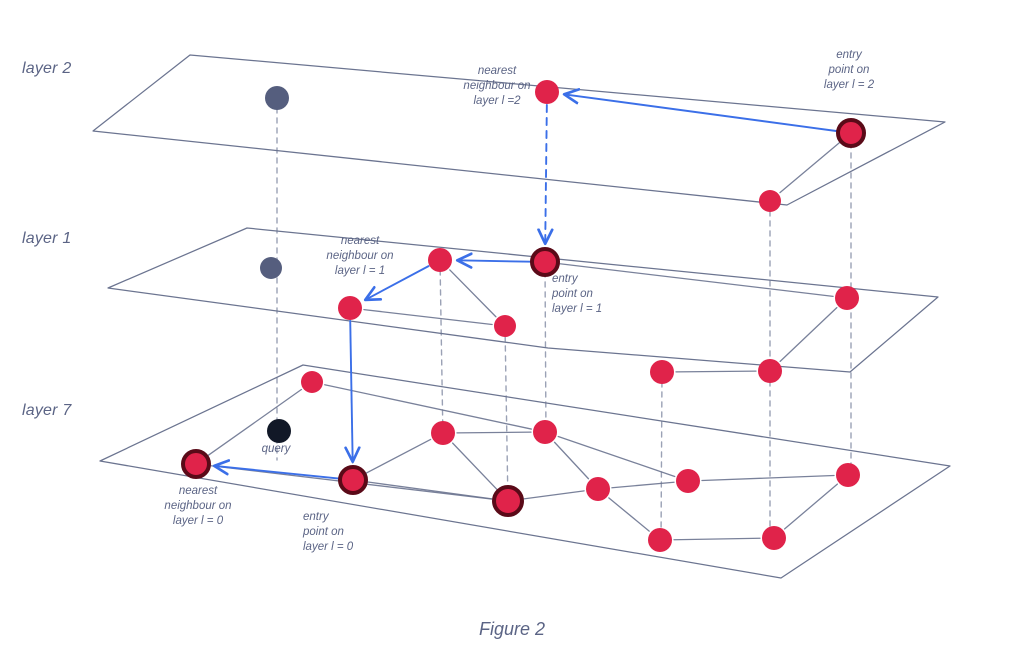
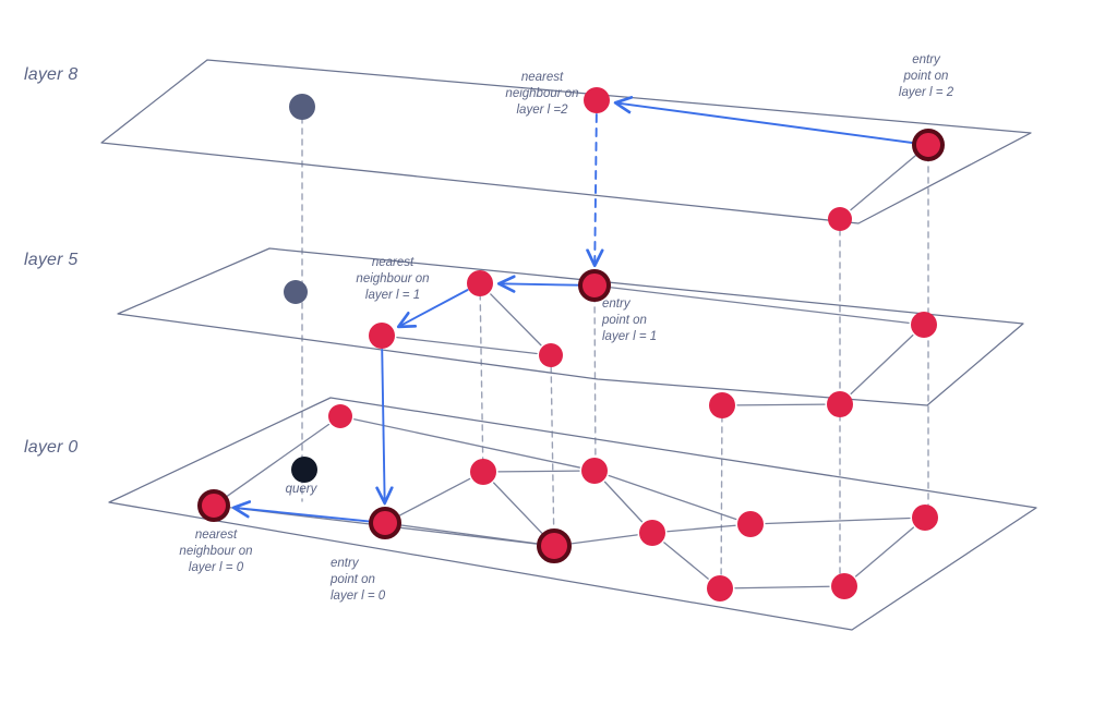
- layer 2
+ layer 8
- layer 1
+ layer 5
- layer 7
+ layer 0
  nearest
  neighbour on
  layer l =2
  entry
  point on
  layer l = 2
  nearest
  neighbour on
  layer l = 1
  entry
  point on
  layer l = 1
  query
  nearest
  neighbour on
  layer l = 0
  entry
  point on
  layer l = 0
- Figure 2
